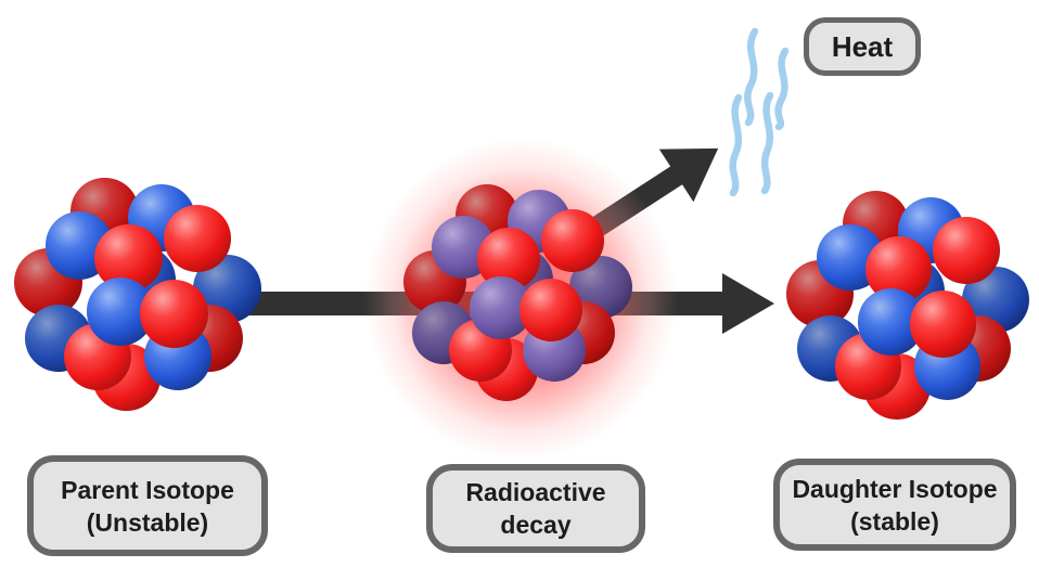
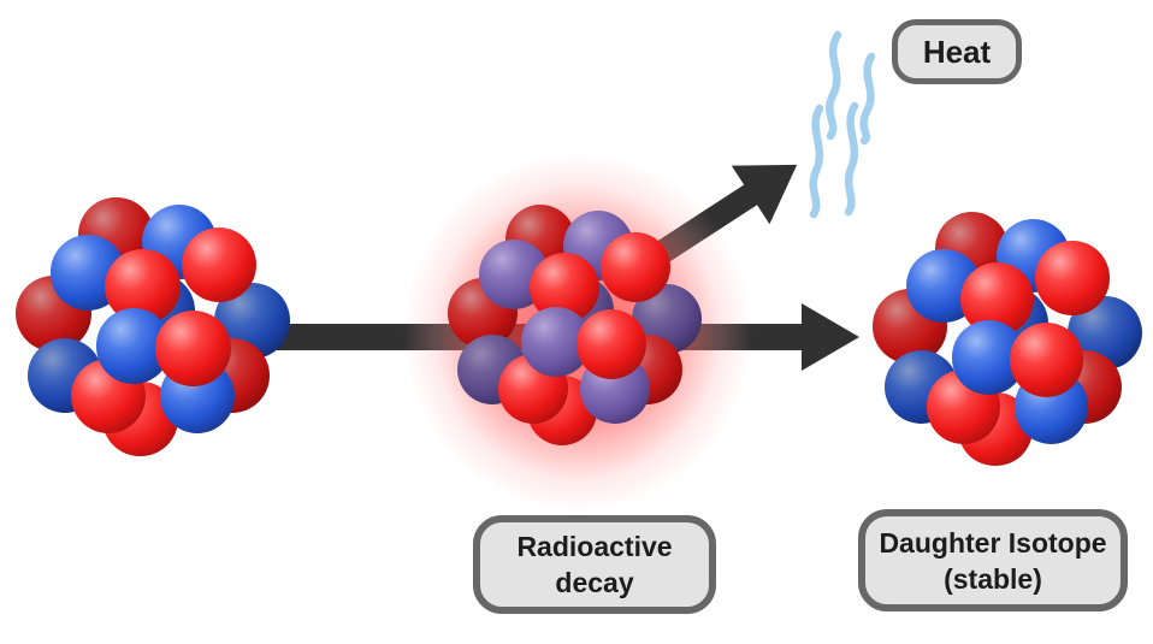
  Heat
- Parent Isotope
- (Unstable)
  Radioactive
  decay
  Daughter Isotope
  (stable)
